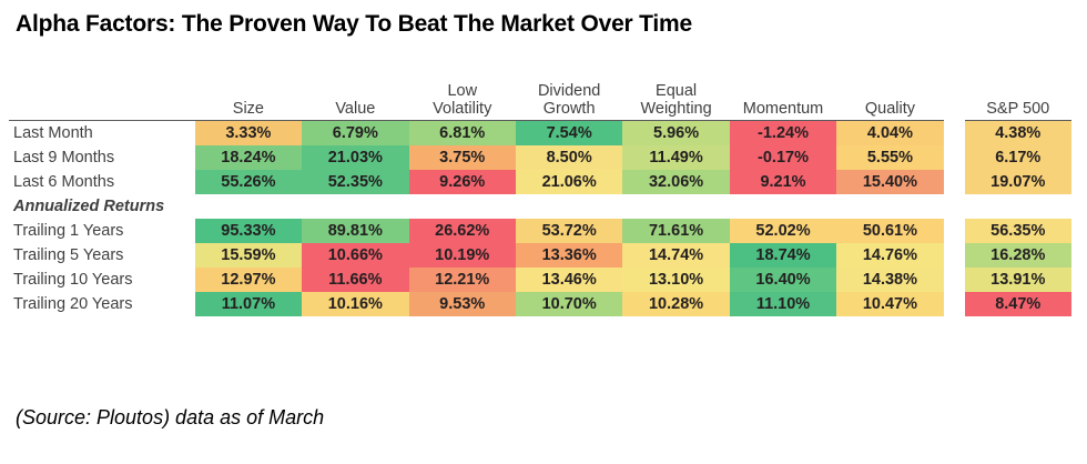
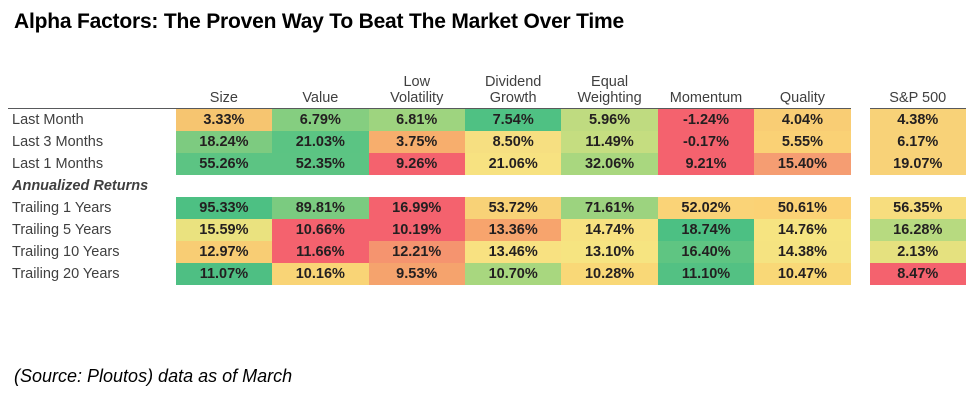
  Alpha Factors: The Proven Way To Beat The Market Over Time
  	Size	Value	Low Volatility	Dividend Growth	Equal Weighting	Momentum	Quality		S&P 500
  Last Month	3.33%	6.79%	6.81%	7.54%	5.96%	-1.24%	4.04%		4.38%
- Last 9 Months	18.24%	21.03%	3.75%	8.50%	11.49%	-0.17%	5.55%		6.17%
+ Last 3 Months	18.24%	21.03%	3.75%	8.50%	11.49%	-0.17%	5.55%		6.17%
- Last 6 Months	55.26%	52.35%	9.26%	21.06%	32.06%	9.21%	15.40%		19.07%
+ Last 1 Months	55.26%	52.35%	9.26%	21.06%	32.06%	9.21%	15.40%		19.07%
  Annualized Returns
- Trailing 1 Years	95.33%	89.81%	26.62%	53.72%	71.61%	52.02%	50.61%		56.35%
+ Trailing 1 Years	95.33%	89.81%	16.99%	53.72%	71.61%	52.02%	50.61%		56.35%
  Trailing 5 Years	15.59%	10.66%	10.19%	13.36%	14.74%	18.74%	14.76%		16.28%
- Trailing 10 Years	12.97%	11.66%	12.21%	13.46%	13.10%	16.40%	14.38%		13.91%
+ Trailing 10 Years	12.97%	11.66%	12.21%	13.46%	13.10%	16.40%	14.38%		2.13%
  Trailing 20 Years	11.07%	10.16%	9.53%	10.70%	10.28%	11.10%	10.47%		8.47%
  (Source: Ploutos) data as of March
